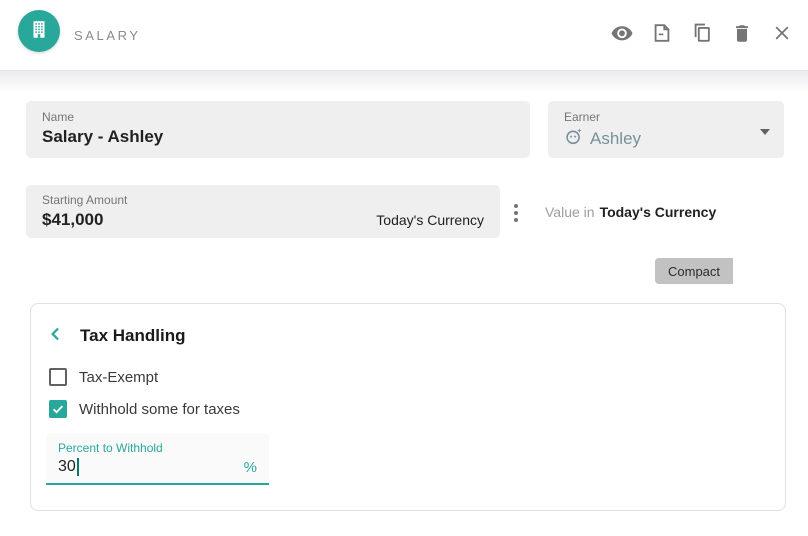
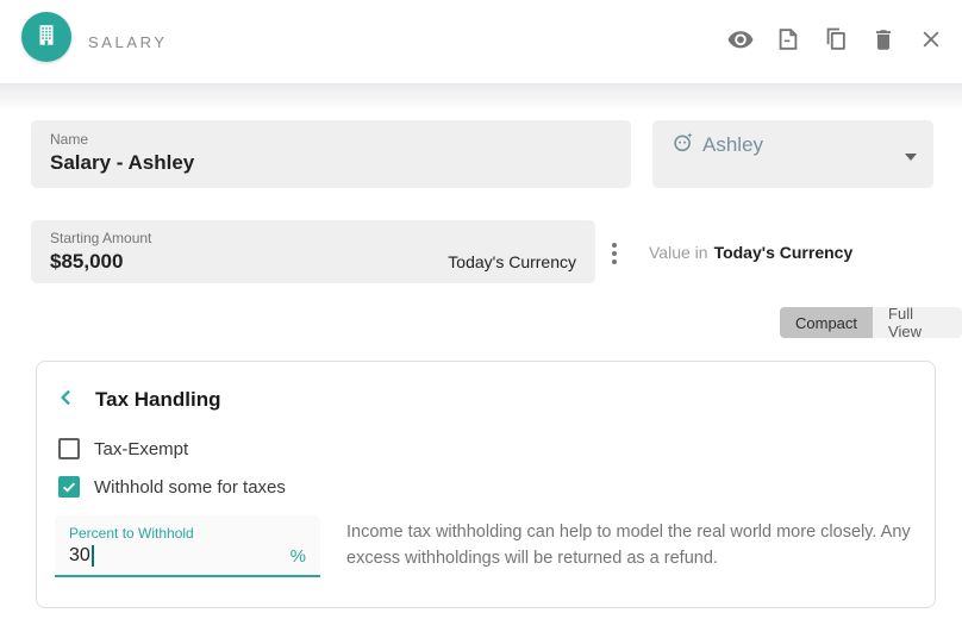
  SALARY
  Name
  Salary - Ashley
- Earner
  Ashley
  Starting Amount
- $41,000
+ $85,000
  Today's Currency
  Value in
  Today's Currency
  Compact
+ Full View
  Tax Handling
  Tax-Exempt
  Withhold some for taxes
  Percent to Withhold
  30
  %
+ Income tax withholding can help to model the real world more closely. Any excess withholdings will be returned as a refund.
